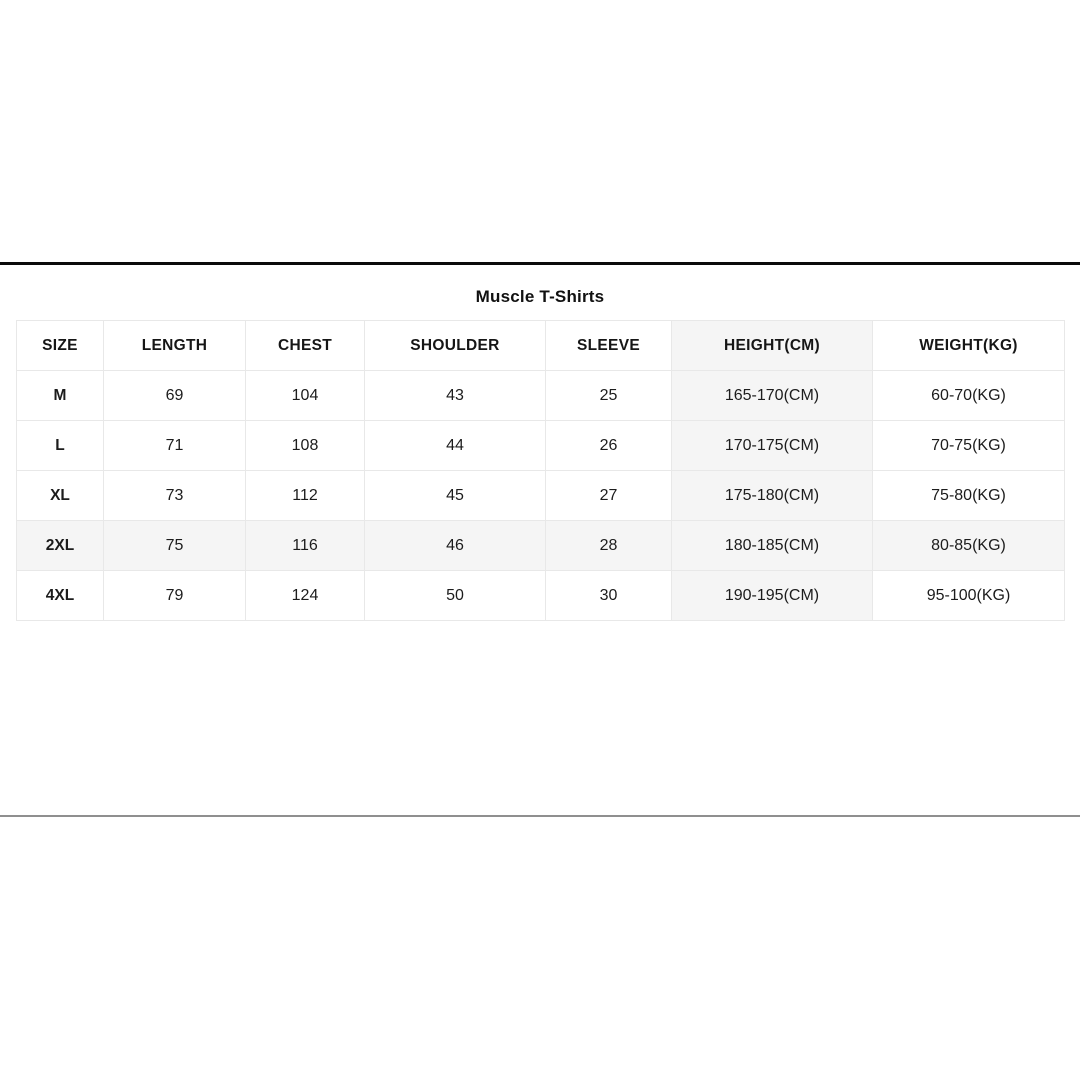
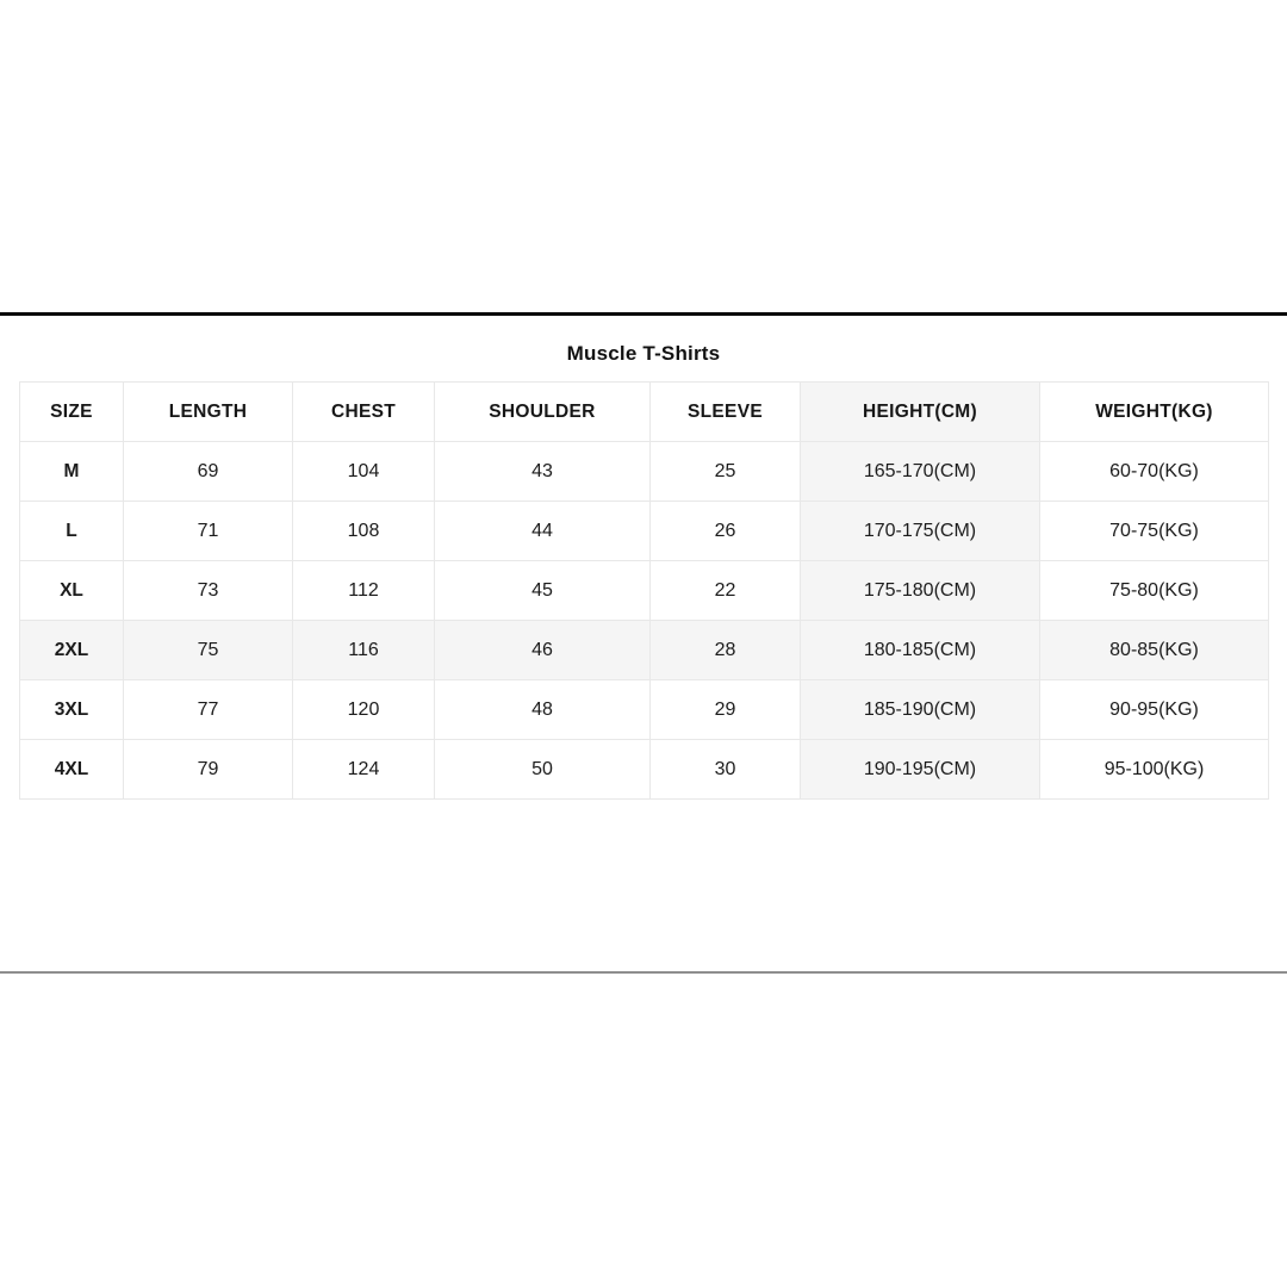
  Muscle T-Shirts
  SIZE	LENGTH	CHEST	SHOULDER	SLEEVE	HEIGHT(CM)	WEIGHT(KG)
  M	69	104	43	25	165-170(CM)	60-70(KG)
  L	71	108	44	26	170-175(CM)	70-75(KG)
- XL	73	112	45	27	175-180(CM)	75-80(KG)
+ XL	73	112	45	22	175-180(CM)	75-80(KG)
  2XL	75	116	46	28	180-185(CM)	80-85(KG)
+ 3XL	77	120	48	29	185-190(CM)	90-95(KG)
  4XL	79	124	50	30	190-195(CM)	95-100(KG)
